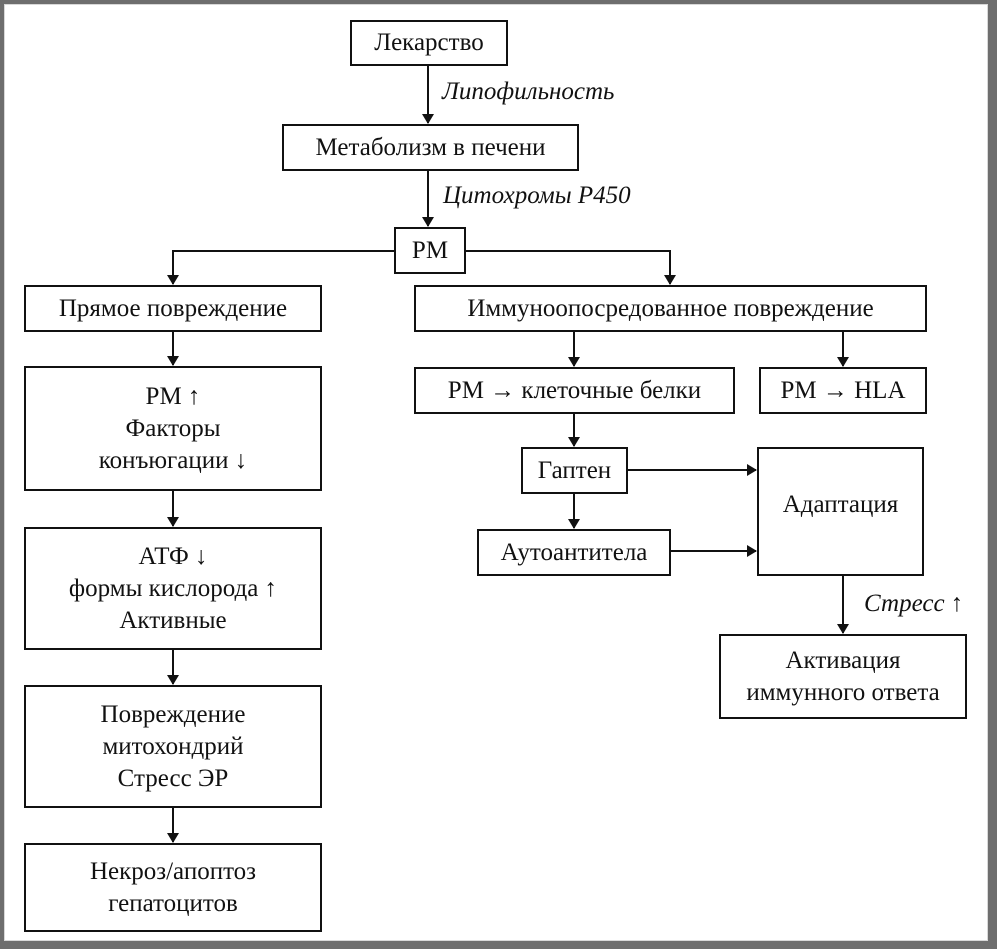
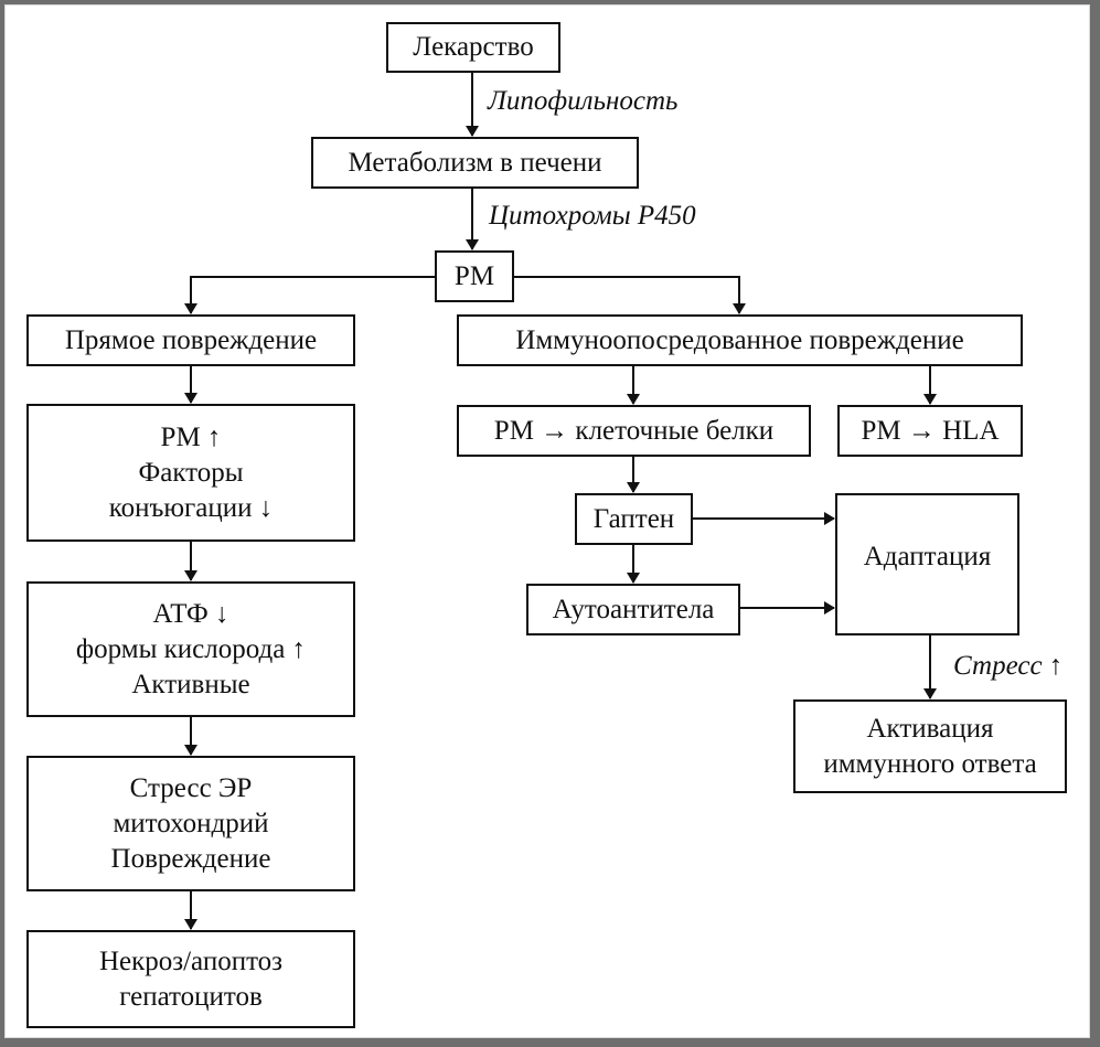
  Лекарство
  Липофильность
  Метаболизм в печени
  Цитохромы Р450
  РМ
  Прямое повреждение
  РМ ↑
  Факторы
  конъюгации ↓
  АТФ ↓
  формы кислорода ↑
  Активные
- Повреждение
+ Стресс ЭР
  митохондрий
- Стресс ЭР
+ Повреждение
  Некроз/апоптоз
  гепатоцитов
  Иммуноопосредованное повреждение
  РМ → клеточные белки
  РМ → HLA
  Гаптен
  Аутоантитела
  Адаптация
  Стресс ↑
  Активация
  иммунного ответа
